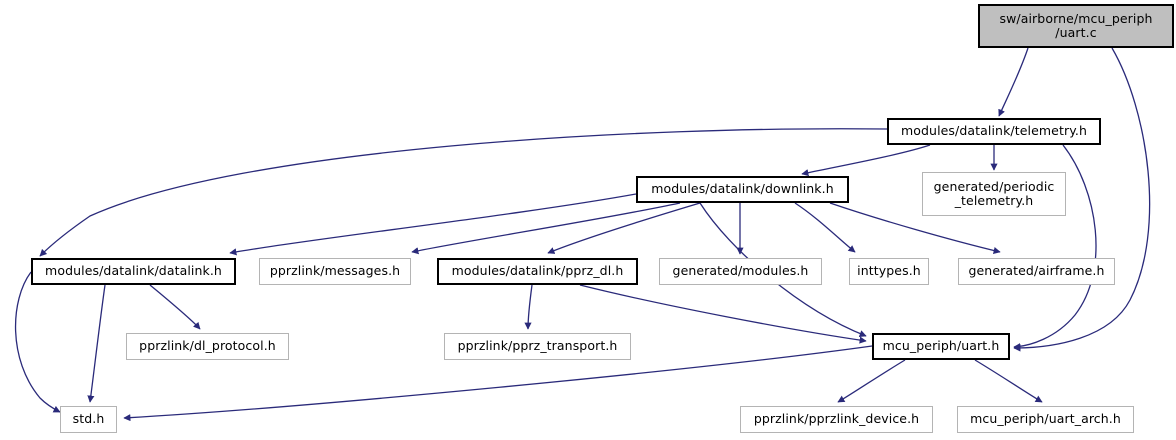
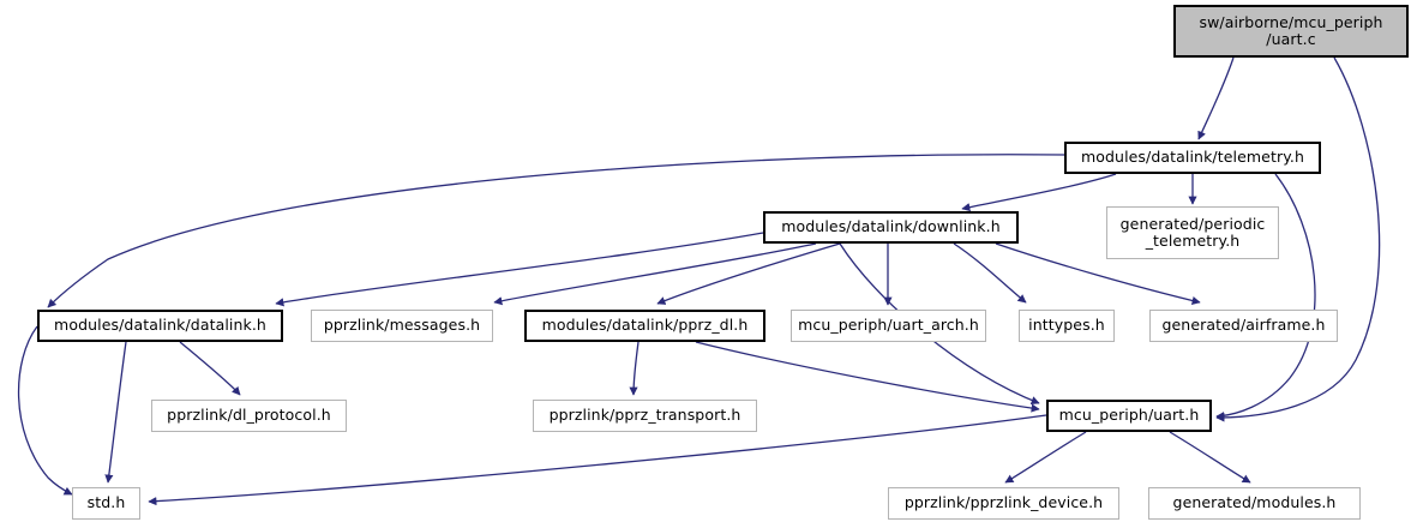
  sw/airborne/mcu_periph
  /uart.c
  modules/datalink/telemetry.h
  generated/periodic
  _telemetry.h
  modules/datalink/downlink.h
  modules/datalink/datalink.h
  pprzlink/messages.h
  modules/datalink/pprz_dl.h
- generated/modules.h
+ mcu_periph/uart_arch.h
  inttypes.h
  generated/airframe.h
  pprzlink/dl_protocol.h
  pprzlink/pprz_transport.h
  mcu_periph/uart.h
  std.h
  pprzlink/pprzlink_device.h
- mcu_periph/uart_arch.h
+ generated/modules.h
